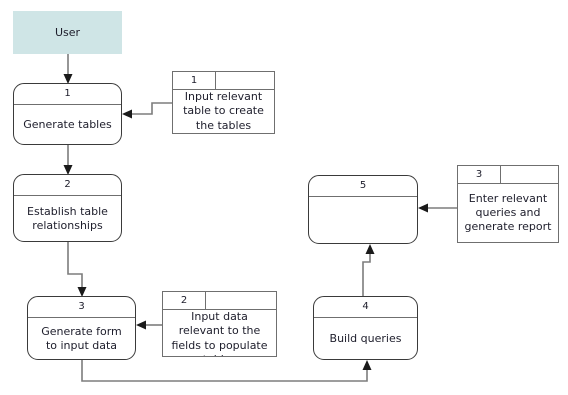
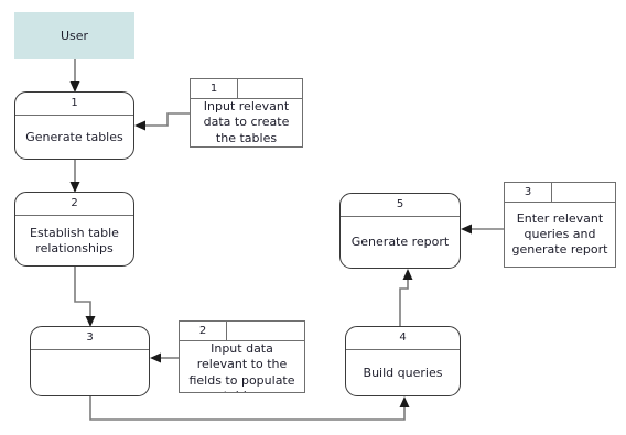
  User
  1
  Generate tables
  2
  Establish table relationships
  3
- Generate form to input data
  4
  Build queries
  5
+ Generate report
  1
- Input relevant table to create the tables
+ Input relevant data to create the tables
  2
  Input data relevant to the fields to populate
  3
  Enter relevant queries and generate report
